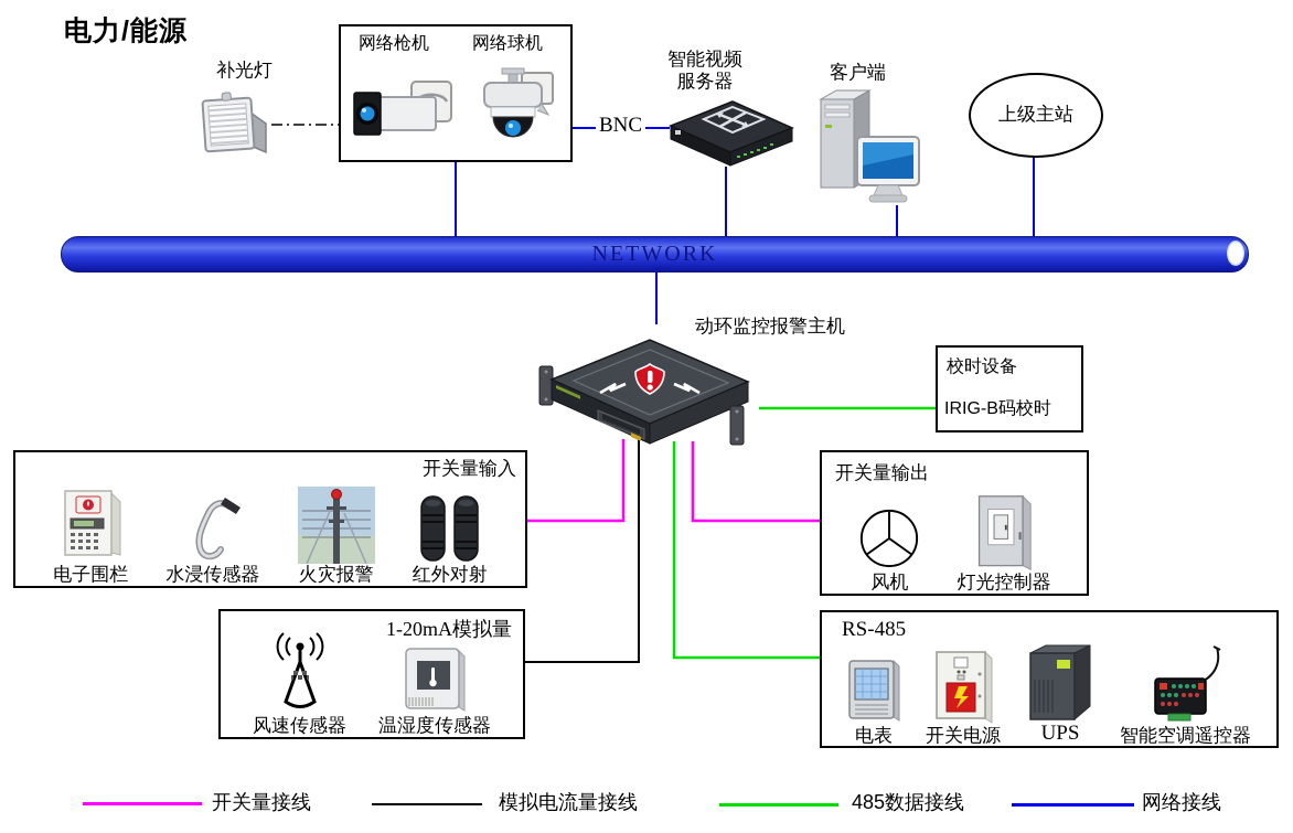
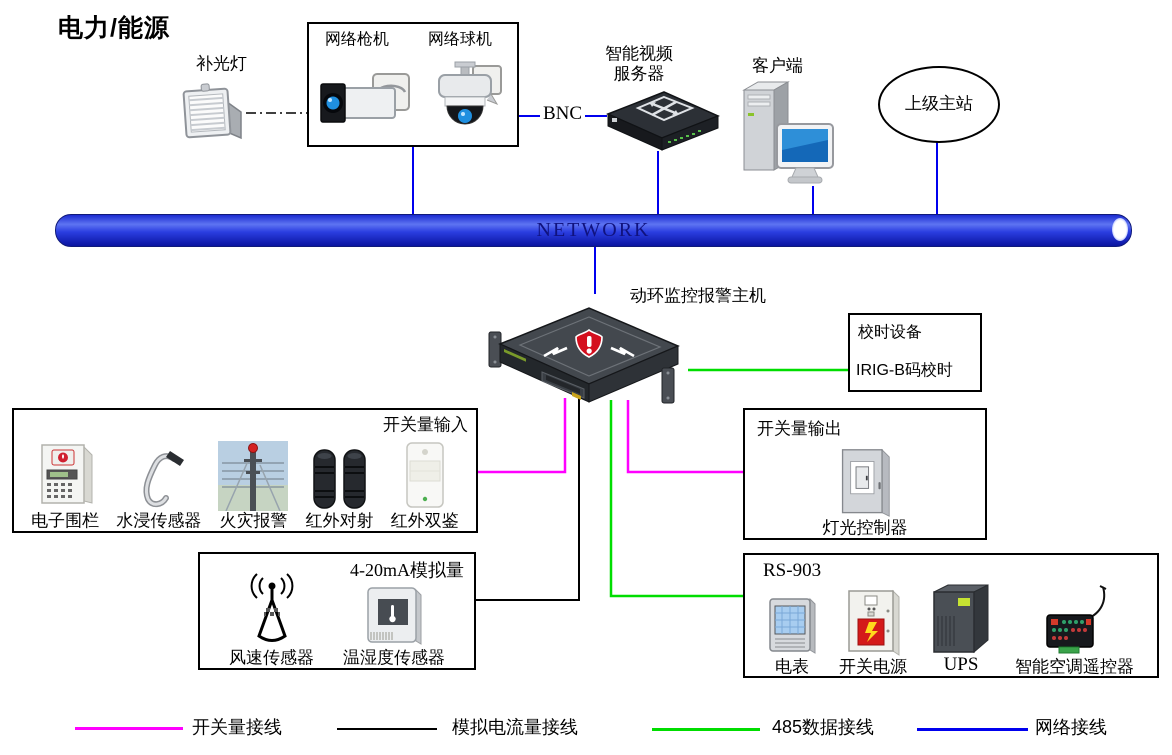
  电力/能源
  补光灯
  网络枪机
  网络球机
  BNC
  智能视频
  服务器
  客户端
  上级主站
  NETWORK
  动环监控报警主机
  校时设备
  IRIG-B码校时
  开关量输入
  电子围栏
  水浸传感器
  火灾报警
  红外对射
+ 红外双鉴
  开关量输出
- 风机
  灯光控制器
- 1-20mA模拟量
+ 4-20mA模拟量
  风速传感器
  温湿度传感器
- RS-485
+ RS-903
  电表
  开关电源
  UPS
  智能空调遥控器
  开关量接线
  模拟电流量接线
  485数据接线
  网络接线
